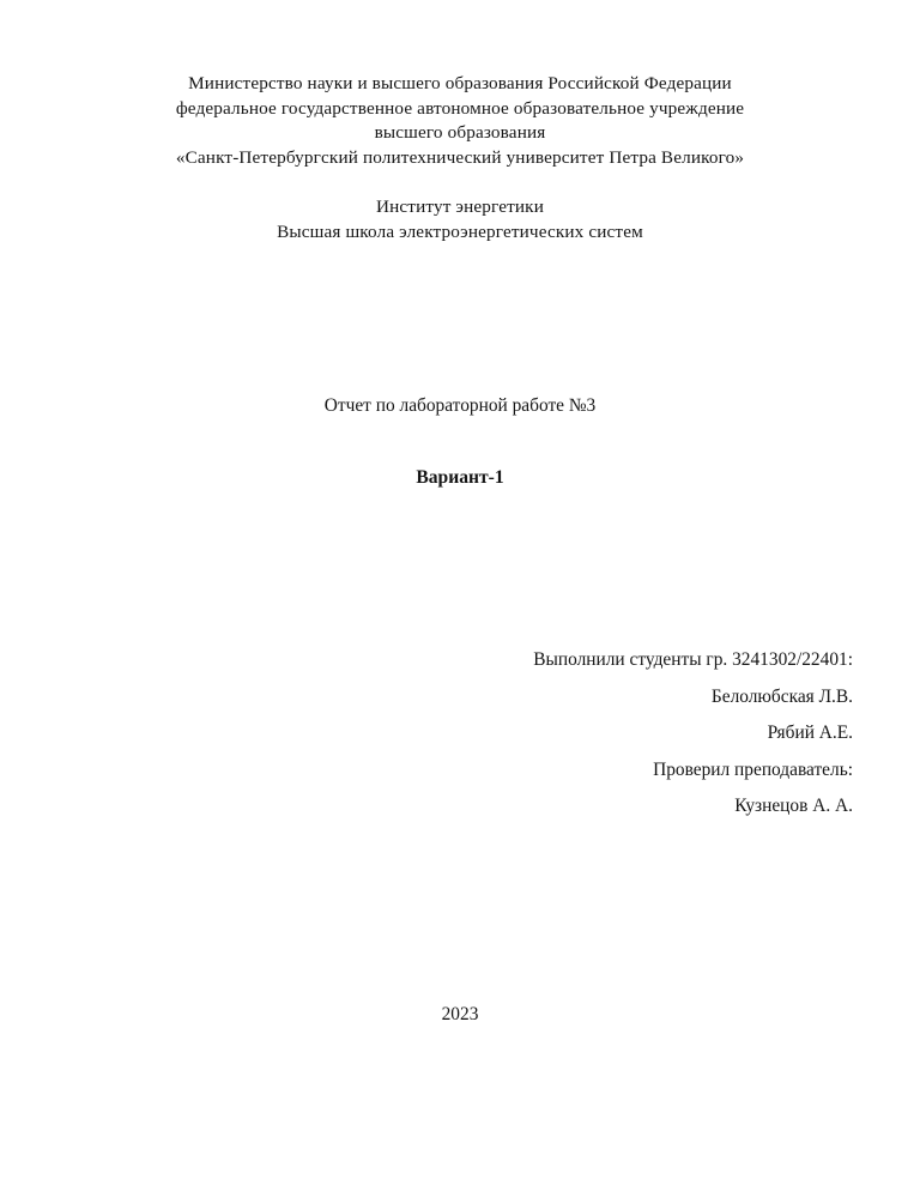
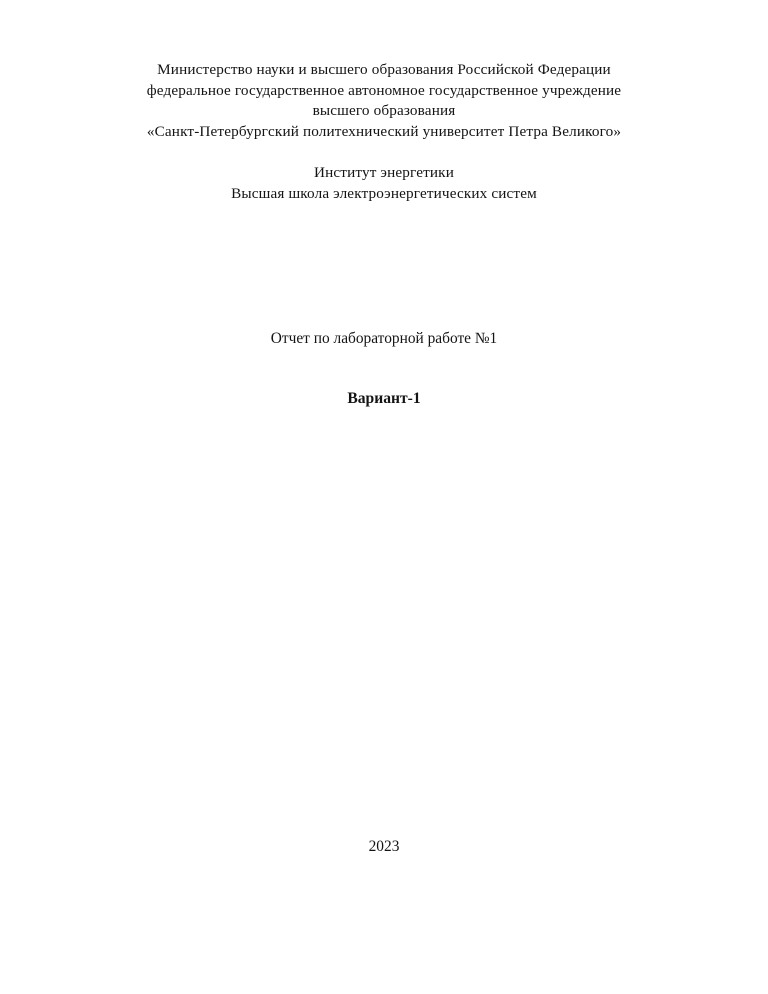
  Министерство науки и высшего образования Российской Федерации
- федеральное государственное автономное образовательное учреждение
+ федеральное государственное автономное государственное учреждение
  высшего образования
  «Санкт-Петербургский политехнический университет Петра Великого»
  Институт энергетики
  Высшая школа электроэнергетических систем
- Отчет по лабораторной работе №3
+ Отчет по лабораторной работе №1
  Вариант-1
- Выполнили студенты гр. 3241302/22401:
- Белолюбская Л.В.
- Рябий А.Е.
- Проверил преподаватель:
- Кузнецов А. А.
  2023
